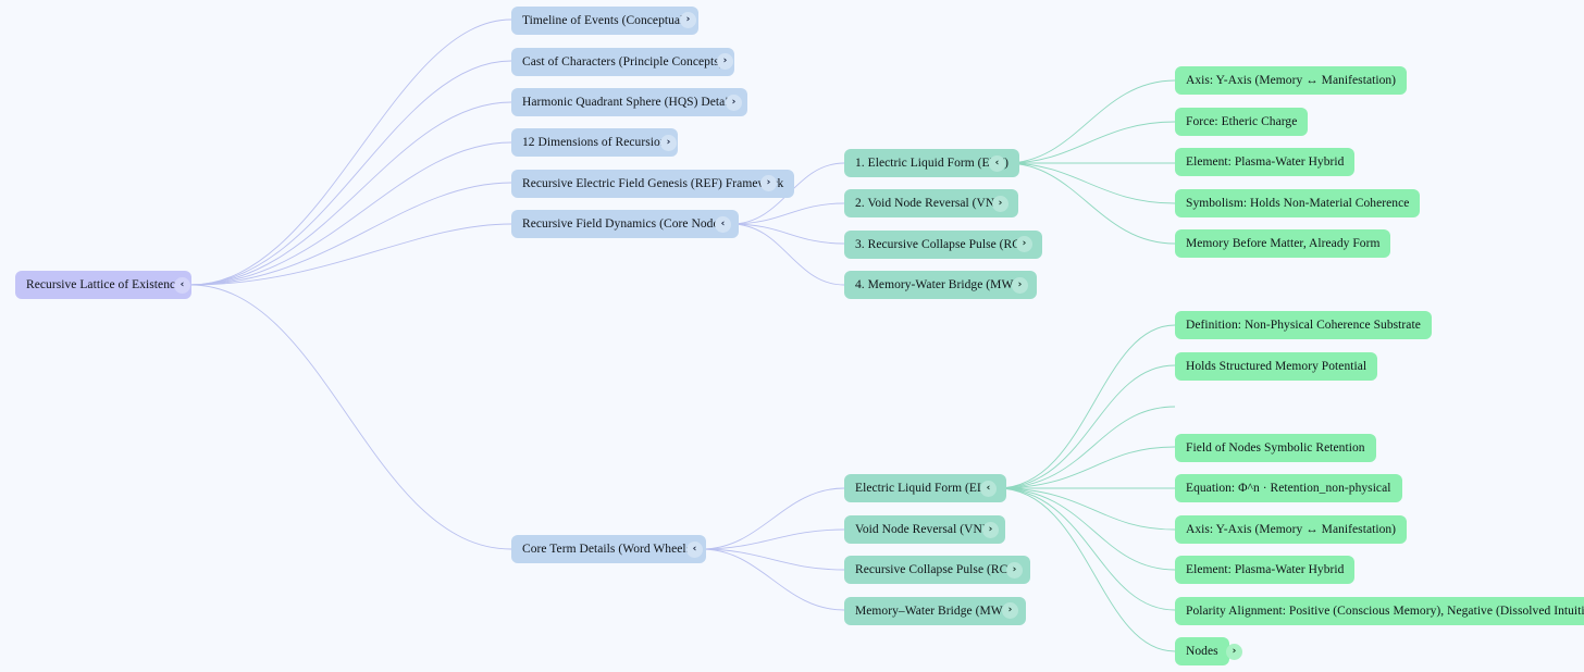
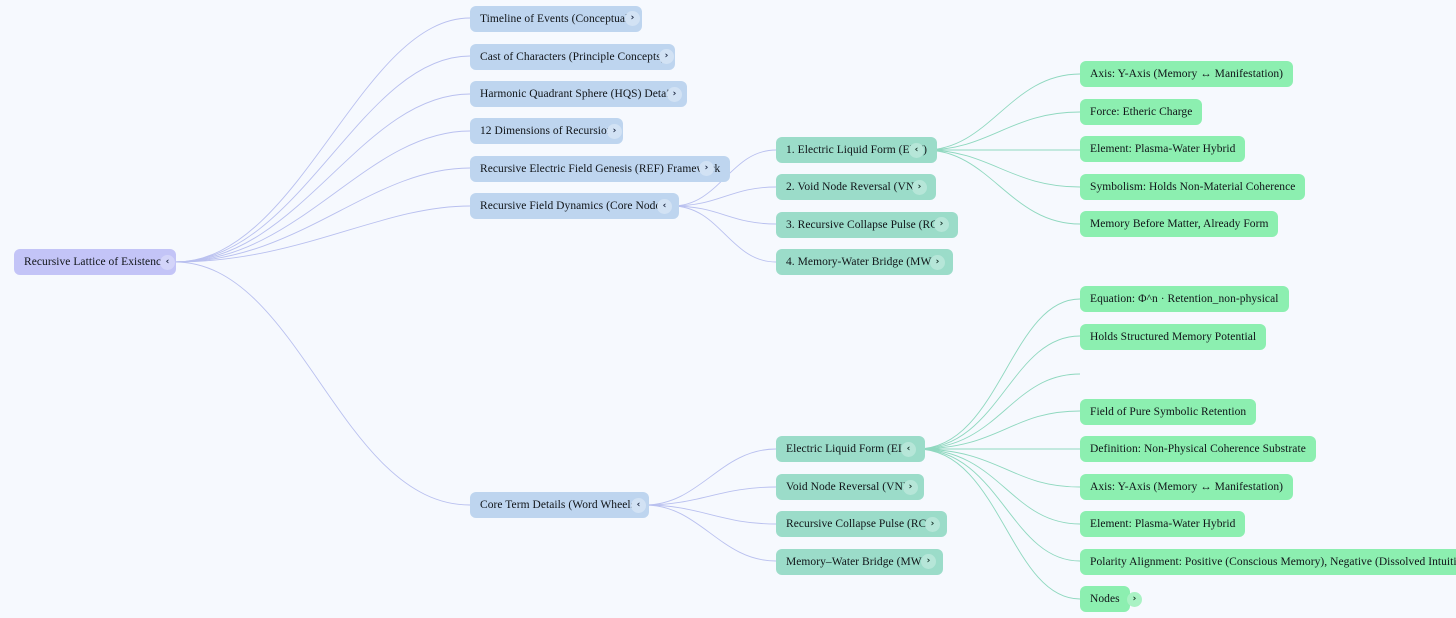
  Recursive Lattice of Existenc
  ‹
  Timeline of Events (Conceptua
  ›
  Cast of Characters (Principle Concept
  ›
  Harmonic Quadrant Sphere (HQS) Deta
  ›
  12 Dimensions of Recursio
  ›
  Recursive Electric Field Genesis (REF) Framek
  ›
  Recursive Field Dynamics (Core Nod
  ‹
  Core Term Details (Word Wheel
  ‹
  1. Electric Liquid Form (E)
  ‹
  2. Void Node Reversal (VN
  ›
  3. Recursive Collapse Pulse (R
  ›
  4. Memory-Water Bridge (MW
  ›
  Axis: Y-Axis (Memory ↔ Manifestation)
  Force: Etheric Charge
  Element: Plasma-Water Hybrid
  Symbolism: Holds Non-Material Coherence
  Memory Before Matter, Already Form
  Electric Liquid Form (E
  ‹
  Void Node Reversal (VN
  ›
  Recursive Collapse Pulse (RC
  ›
  Memory–Water Bridge (MW
  ›
- Definition: Non-Physical Coherence Substrate
+ Equation: Φ^n · Retention_non-physical
  Holds Structured Memory Potential
- Field of Nodes Symbolic Retention
+ Field of Pure Symbolic Retention
- Equation: Φ^n · Retention_non-physical
+ Definition: Non-Physical Coherence Substrate
  Axis: Y-Axis (Memory ↔ Manifestation)
  Element: Plasma-Water Hybrid
  Polarity Alignment: Positive (Conscious Memory), Negative (Dissolved Intuiti
  Nodes
  ›
